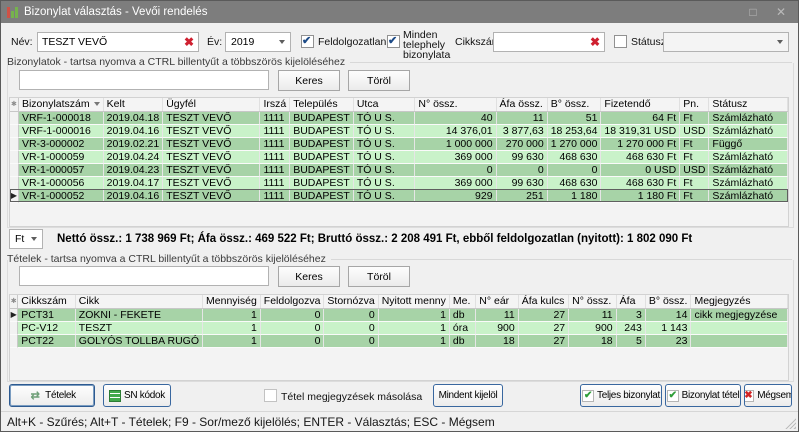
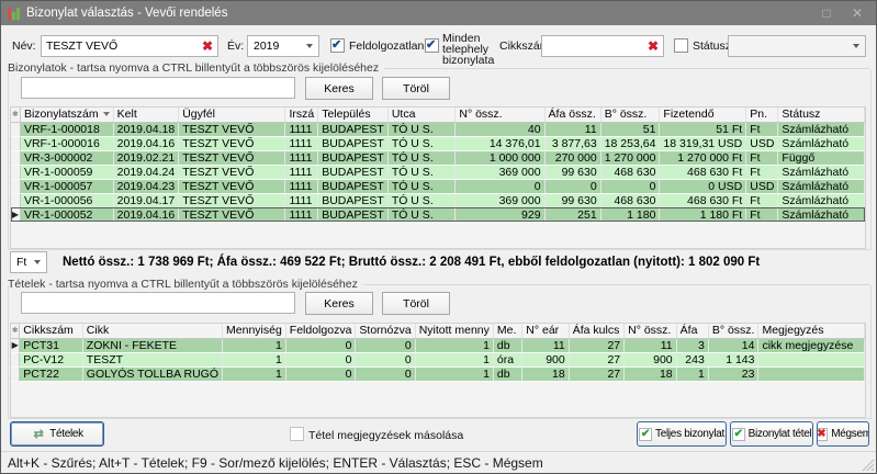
  Bizonylat választás - Vevői rendelés
  □
  ✕
  Név:
  TESZT VEVŐ
  ✖
  Év:
  2019
  Feldolgozatlan
  Minden telephely bizonylata
  Cikkszá
  ✖
  Státus
  Bizonylatok - tartsa nyomva a CTRL billentyűt a többszörös kijelöléséhez
  Keres
  Töröl
  	Bizonylatszám	Kelt	Ügyfél	Irszá	Település	Utca	N° össz.	Áfa össz.	B° össz.	Fizetendő	Pn.	Státusz
- 	VRF-1-000018	2019.04.18	TESZT VEVŐ	1111	BUDAPEST	TÓ U S.	40	11	51	64 Ft	Ft	Számlázható
+ 	VRF-1-000018	2019.04.18	TESZT VEVŐ	1111	BUDAPEST	TÓ U S.	40	11	51	51 Ft	Ft	Számlázható
  	VRF-1-000016	2019.04.16	TESZT VEVŐ	1111	BUDAPEST	TÓ U S.	14 376,01	3 877,63	18 253,64	18 319,31 USD	USD	Számlázható
  	VR-3-000002	2019.02.21	TESZT VEVŐ	1111	BUDAPEST	TÓ U S.	1 000 000	270 000	1 270 000	1 270 000 Ft	Ft	Függő
  	VR-1-000059	2019.04.24	TESZT VEVŐ	1111	BUDAPEST	TÓ U S.	369 000	99 630	468 630	468 630 Ft	Ft	Számlázható
  	VR-1-000057	2019.04.23	TESZT VEVŐ	1111	BUDAPEST	TÓ U S.	0	0	0	0 USD	USD	Számlázható
  	VR-1-000056	2019.04.17	TESZT VEVŐ	1111	BUDAPEST	TÓ U S.	369 000	99 630	468 630	468 630 Ft	Ft	Számlázható
  ▶	VR-1-000052	2019.04.16	TESZT VEVŐ	1111	BUDAPEST	TÓ U S.	929	251	1 180	1 180 Ft	Ft	Számlázható
  Ft
  Nettó össz.: 1 738 969 Ft; Áfa össz.: 469 522 Ft; Bruttó össz.: 2 208 491 Ft, ebből feldolgozatlan (nyitott): 1 802 090 Ft
  Tételek - tartsa nyomva a CTRL billentyűt a többszörös kijelöléséhez
  Keres
  Töröl
  	Cikkszám	Cikk	Mennyiség	Feldolgozva	Stornózva	Nyitott menny	Me.	N° eár	Áfa kulcs	N° össz.	Áfa	B° össz.	Megjegyzés
  ▶	PCT31	ZOKNI - FEKETE	1	0	0	1	db	11	27	11	3	14	cikk megjegyzése
  	PC-V12	TESZT	1	0	0	1	óra	900	27	900	243	1 143
- 	PCT22	GOLYÓS TOLLBA RUGÓ	1	0	0	1	db	18	27	18	5	23
+ 	PCT22	GOLYÓS TOLLBA RUGÓ	1	0	0	1	db	18	27	18	1	23
  ⇄
  Tételek
- SN kódok
  Tétel megjegyzések másolása
- Mindent kijelöl
  ✔
  Teljes bizonylat
  ✔
  Bizonylat tétel
  ✖
  Mégsem
  Alt+K - Szűrés; Alt+T - Tételek; F9 - Sor/mező kijelölés; ENTER - Választás; ESC - Mégsem
